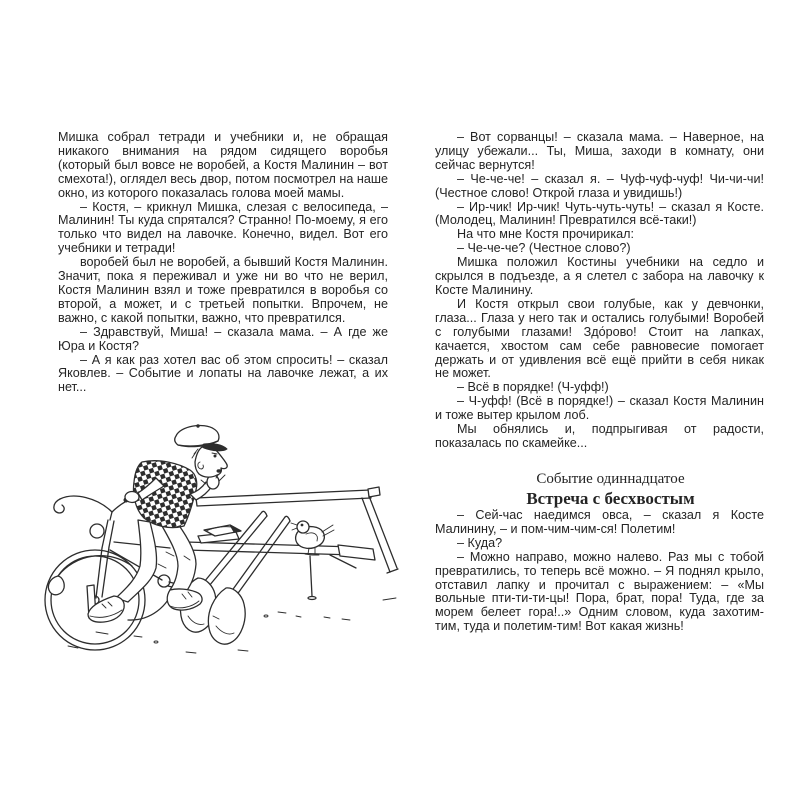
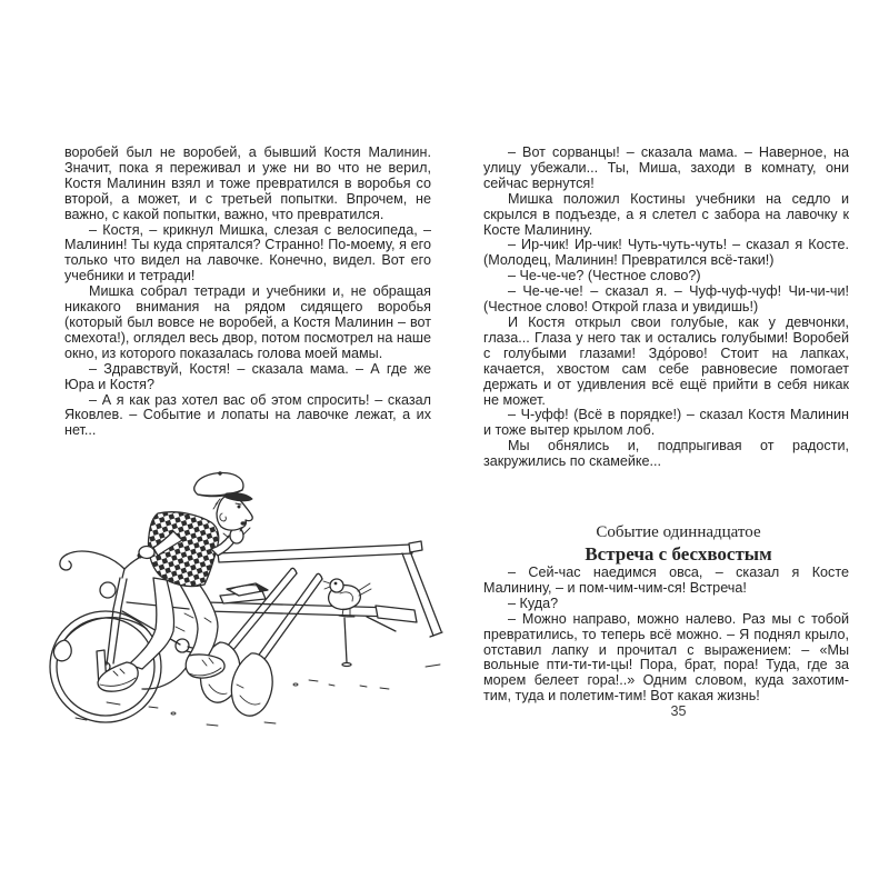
- Мишка собрал тетради и учебники и, не обращая никакого внимания на рядом сидящего воробья (который был вовсе не воробей, а Костя Малинин – вот смехота!), оглядел весь двор, потом посмотрел на наше окно, из которого показалась голова моей мамы.
+ воробей был не воробей, а бывший Костя Малинин. Значит, пока я переживал и уже ни во что не верил, Костя Малинин взял и тоже превратился в воробья со второй, а может, и с третьей попытки. Впрочем, не важно, с какой попытки, важно, что превратился.
  – Костя, – крикнул Мишка, слезая с велосипеда, – Малинин! Ты куда спрятался? Странно! По-моему, я его только что видел на лавочке. Конечно, видел. Вот его учебники и тетради!
- воробей был не воробей, а бывший Костя Малинин. Значит, пока я переживал и уже ни во что не верил, Костя Малинин взял и тоже превратился в воробья со второй, а может, и с третьей попытки. Впрочем, не важно, с какой попытки, важно, что превратился.
+ Мишка собрал тетради и учебники и, не обращая никакого внимания на рядом сидящего воробья (который был вовсе не воробей, а Костя Малинин – вот смехота!), оглядел весь двор, потом посмотрел на наше окно, из которого показалась голова моей мамы.
- – Здравствуй, Миша! – сказала мама. – А где же Юра и Костя?
+ – Здравствуй, Костя! – сказала мама. – А где же Юра и Костя?
  – А я как раз хотел вас об этом спросить! – сказал Яковлев. – Событие и лопаты на лавочке лежат, а их нет...
  – Вот сорванцы! – сказала мама. – Наверное, на улицу убежали... Ты, Миша, заходи в комнату, они сейчас вернутся!
- – Че-че-че! – сказал я. – Чуф-чуф-чуф! Чи-чи-чи! (Честное слово! Открой глаза и увидишь!)
+ Мишка положил Костины учебники на седло и скрылся в подъезде, а я слетел с забора на лавочку к Косте Малинину.
  – Ир-чик! Ир-чик! Чуть-чуть-чуть! – сказал я Косте. (Молодец, Малинин! Превратился всё-таки!)
- На что мне Костя прочирикал:
  – Че-че-че? (Честное слово?)
- Мишка положил Костины учебники на седло и скрылся в подъезде, а я слетел с забора на лавочку к Косте Малинину.
+ – Че-че-че! – сказал я. – Чуф-чуф-чуф! Чи-чи-чи! (Честное слово! Открой глаза и увидишь!)
  И Костя открыл свои голубые, как у девчонки, глаза... Глаза у него так и остались голубыми! Воробей с голубыми глазами! Здо́рово! Стоит на лапках, качается, хвостом сам себе равновесие помогает держать и от удивления всё ещё прийти в себя никак не может.
- – Всё в порядке! (Ч-уфф!)
  – Ч-уфф! (Всё в порядке!) – сказал Костя Малинин и тоже вытер крылом лоб.
- Мы обнялись и, подпрыгивая от радости, показалась по скамейке...
+ Мы обнялись и, подпрыгивая от радости, закружились по скамейке...
  Событие одиннадцатое
  Встреча с бесхвостым
- – Сей-час наедимся овса, – сказал я Косте Малинину, – и пом-чим-чим-ся! Полетим!
+ – Сей-час наедимся овса, – сказал я Косте Малинину, – и пом-чим-чим-ся! Встреча!
  – Куда?
  – Можно направо, можно налево. Раз мы с тобой превратились, то теперь всё можно. – Я поднял крыло, отставил лапку и прочитал с выражением: – «Мы вольные пти-ти-ти-цы! Пора, брат, пора! Туда, где за морем белеет гора!..» Одним словом, куда захотим-тим, туда и полетим-тим! Вот какая жизнь!
+ 35
